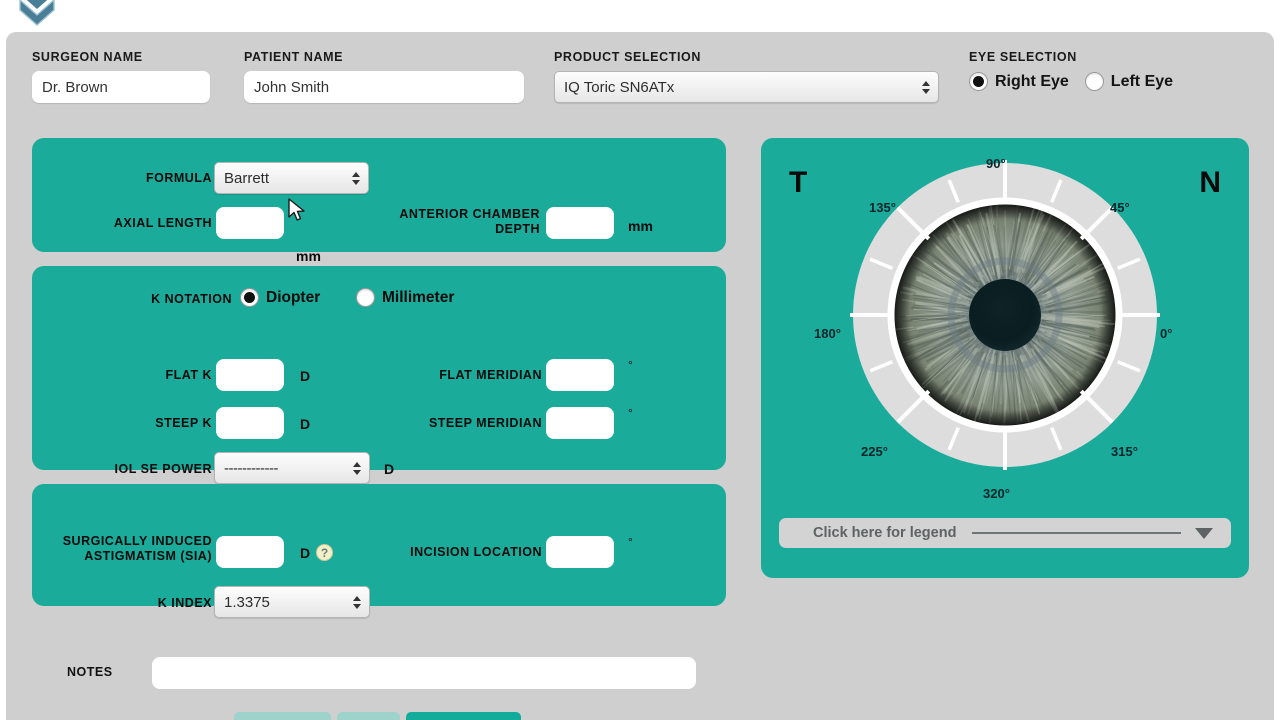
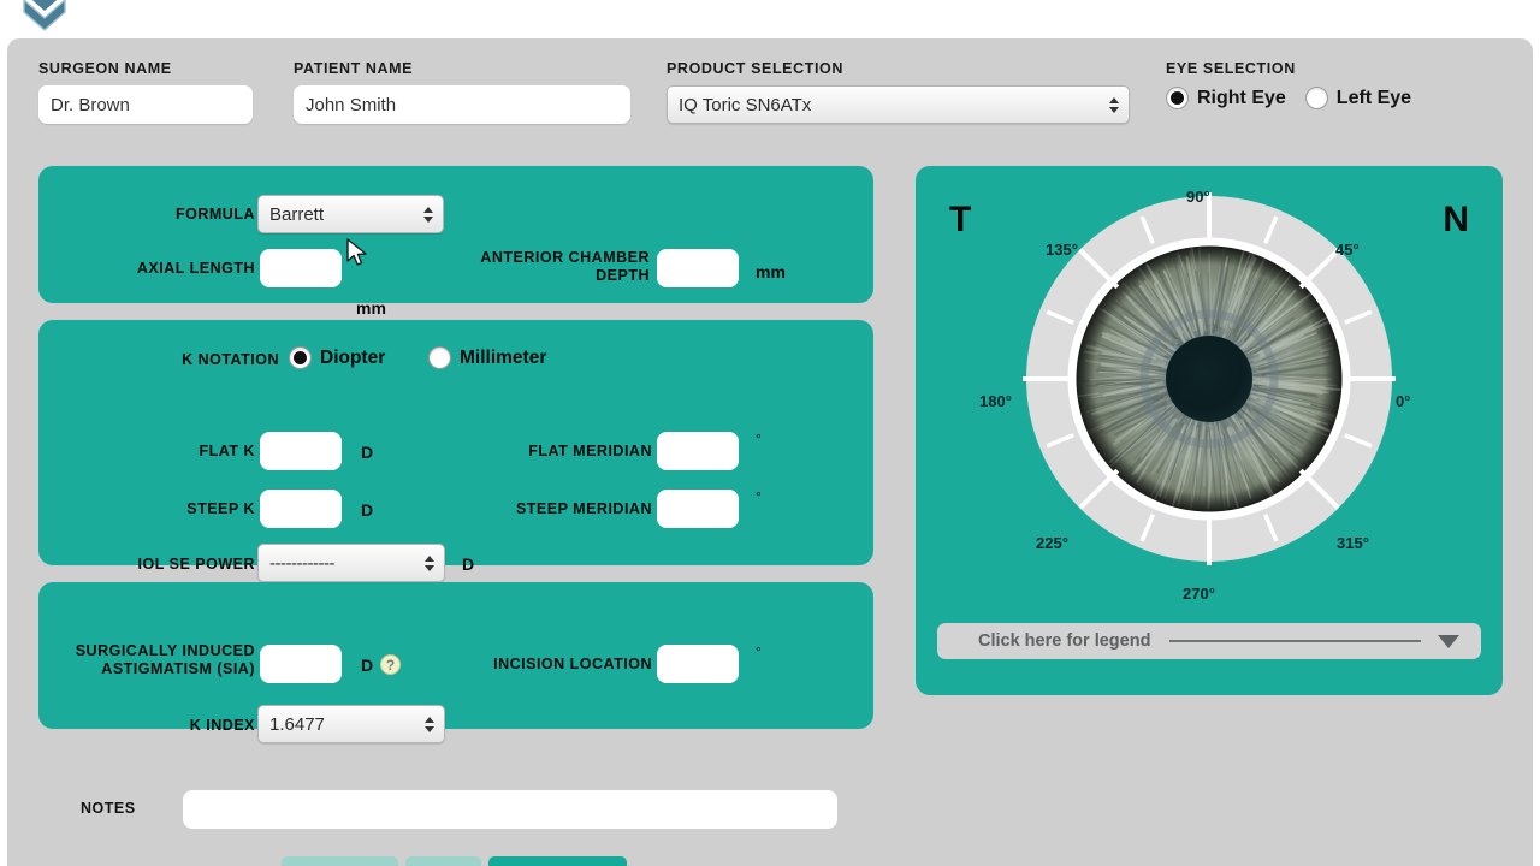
  SURGEON NAME
  Dr. Brown
  PATIENT NAME
  John Smith
  PRODUCT SELECTION
  IQ Toric SN6ATx
  EYE SELECTION
  Right Eye
  Left Eye
  FORMULA
  Barrett
  AXIAL LENGTH
  mm
  ANTERIOR CHAMBER
  DEPTH
  mm
  K NOTATION
  Diopter
  Millimeter
  FLAT K
  D
  FLAT MERIDIAN
  °
  STEEP K
  D
  STEEP MERIDIAN
  °
  IOL SE POWER
  ------------
  D
  SURGICALLY INDUCED
  ASTIGMATISM (SIA)
  D
  ?
  INCISION LOCATION
  °
  K INDEX
- 1.3375
+ 1.6477
  NOTES
  T
  N
  90°
  45°
  0°
  315°
- 320°
+ 270°
  225°
  180°
  135°
  Click here for legend
